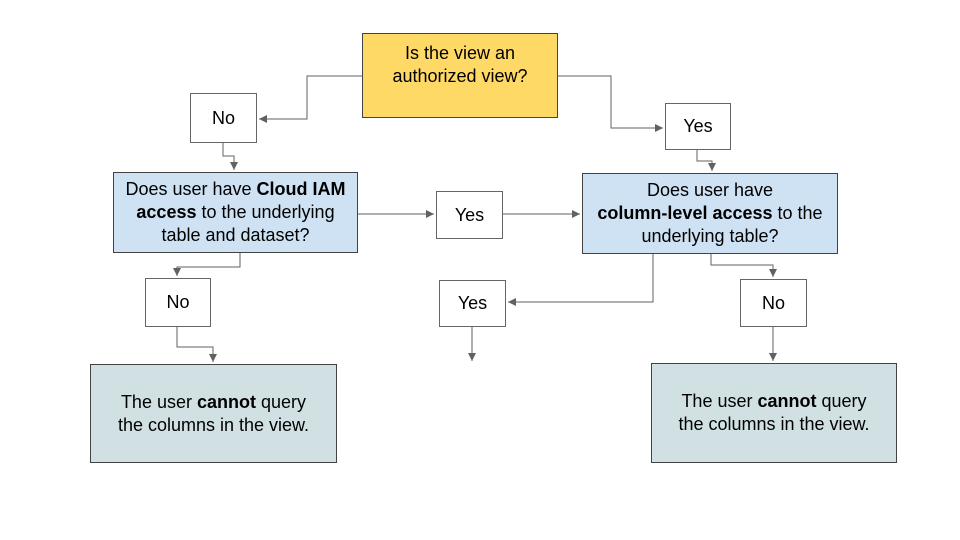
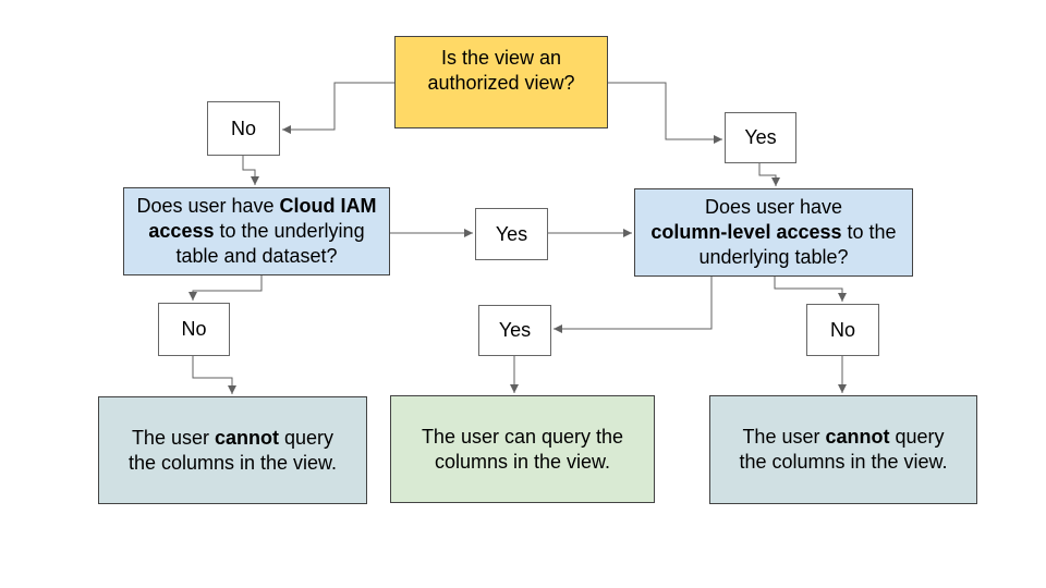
  Is the view an
  authorized view?
  No
  Yes
  Does user have Cloud IAM
  access to the underlying
  table and dataset?
  Yes
  Does user have
  column-level access to the
  underlying table?
  No
  Yes
  No
  The user cannot query
  the columns in the view.
+ The user can query the
+ columns in the view.
  The user cannot query
  the columns in the view.
